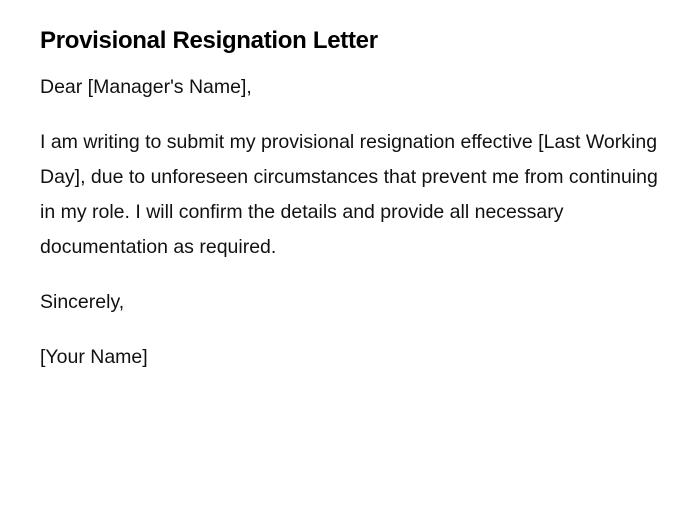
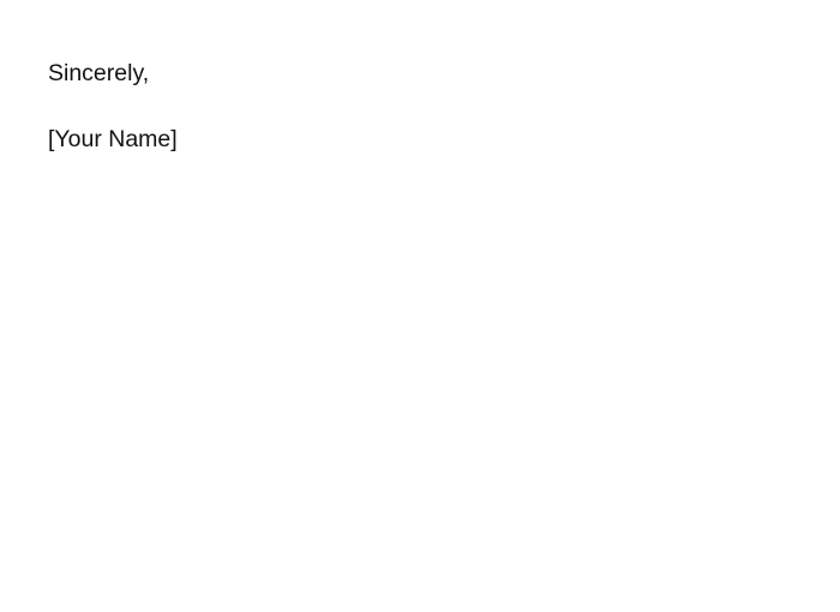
- Provisional Resignation Letter
- Dear [Manager's Name],
- I am writing to submit my provisional resignation effective [Last Working Day], due to unforeseen circumstances that prevent me from continuing in my role. I will confirm the details and provide all necessary documentation as required.
  Sincerely,
  [Your Name]
